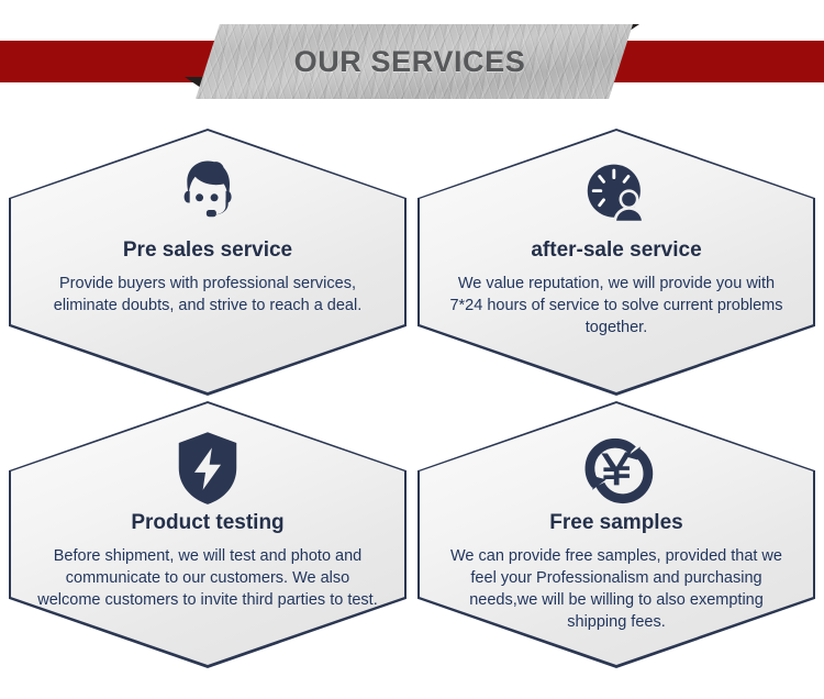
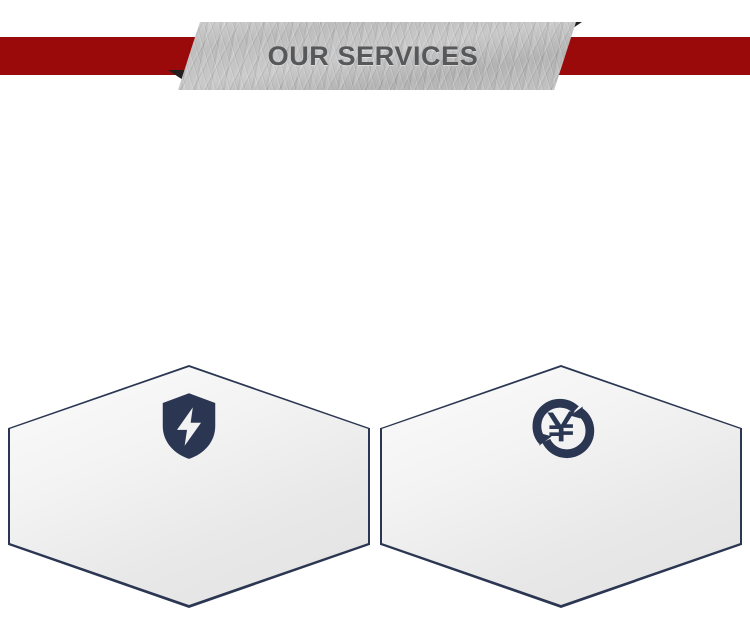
  OUR SERVICES
- Pre sales service
- Provide buyers with professional services, eliminate doubts, and strive to reach a deal.
- after-sale service
- We value reputation, we will provide you with 7*24 hours of service to solve current problems together.
- Product testing
- Before shipment, we will test and photo and communicate to our customers. We also welcome customers to invite third parties to test.
- Free samples
- We can provide free samples, provided that we feel your Professionalism and purchasing needs,we will be willing to also exempting shipping fees.
